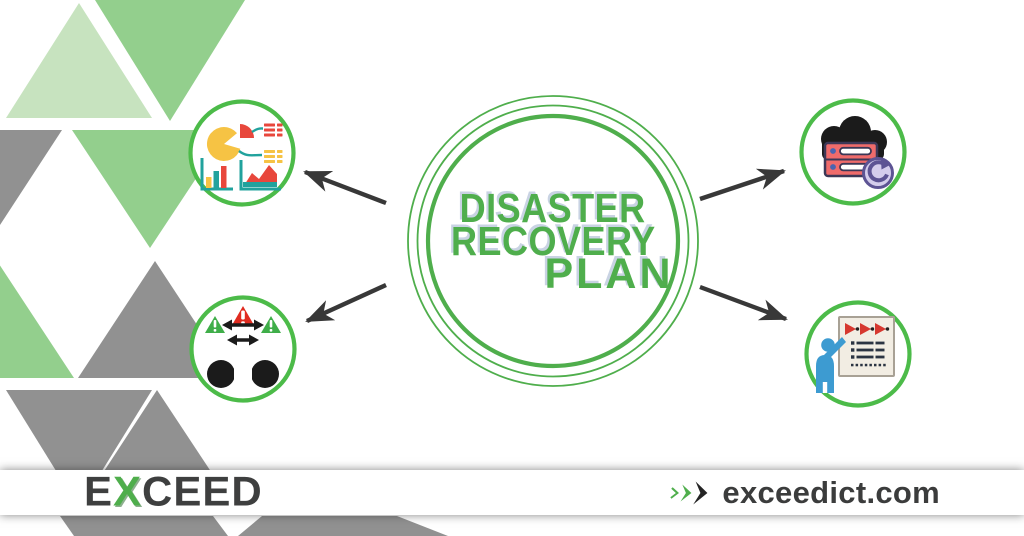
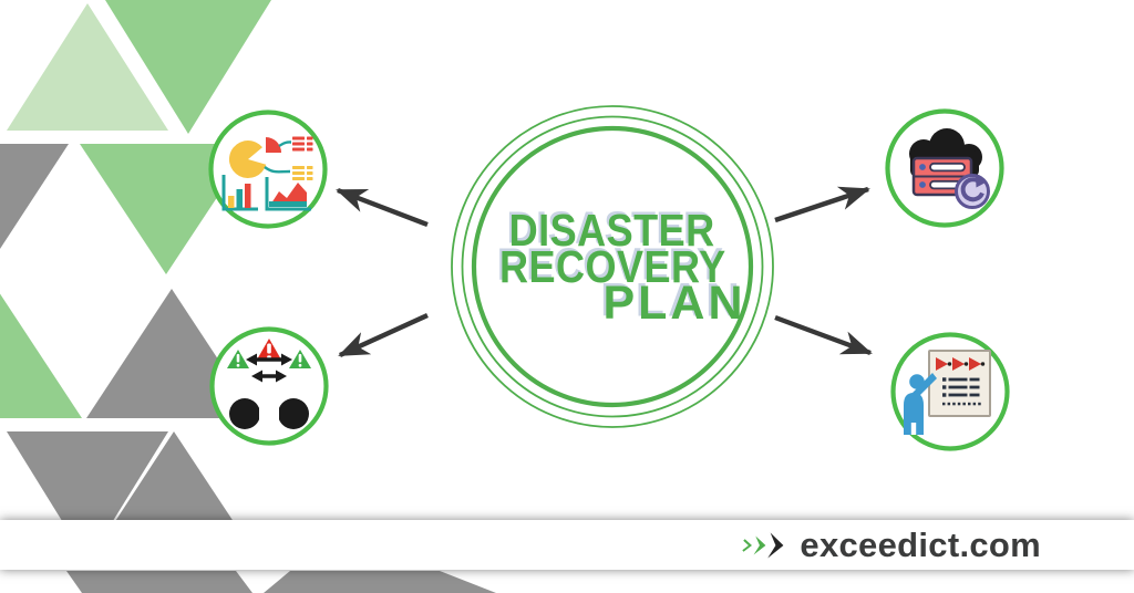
  DISASTER
  RECOVERY
  PLAN
- EXCEED
  exceedict.com
